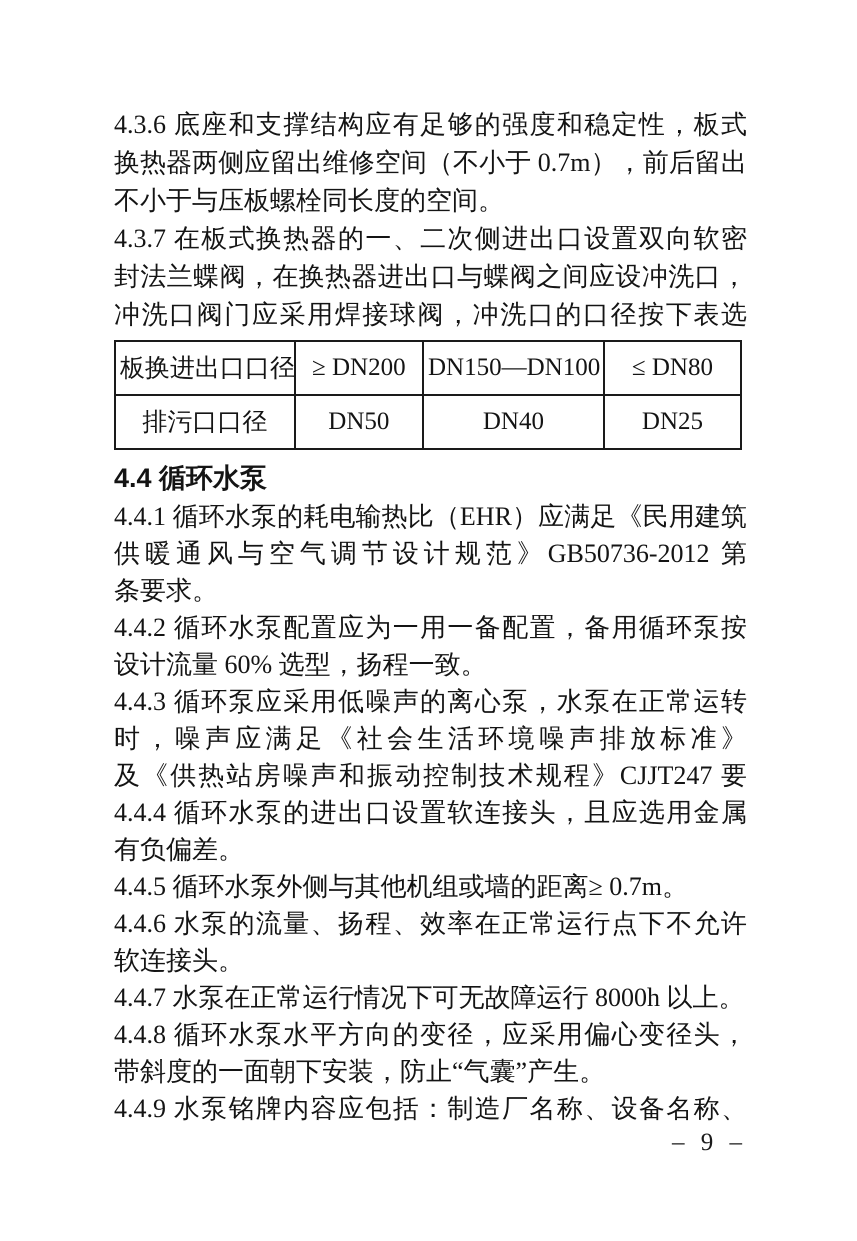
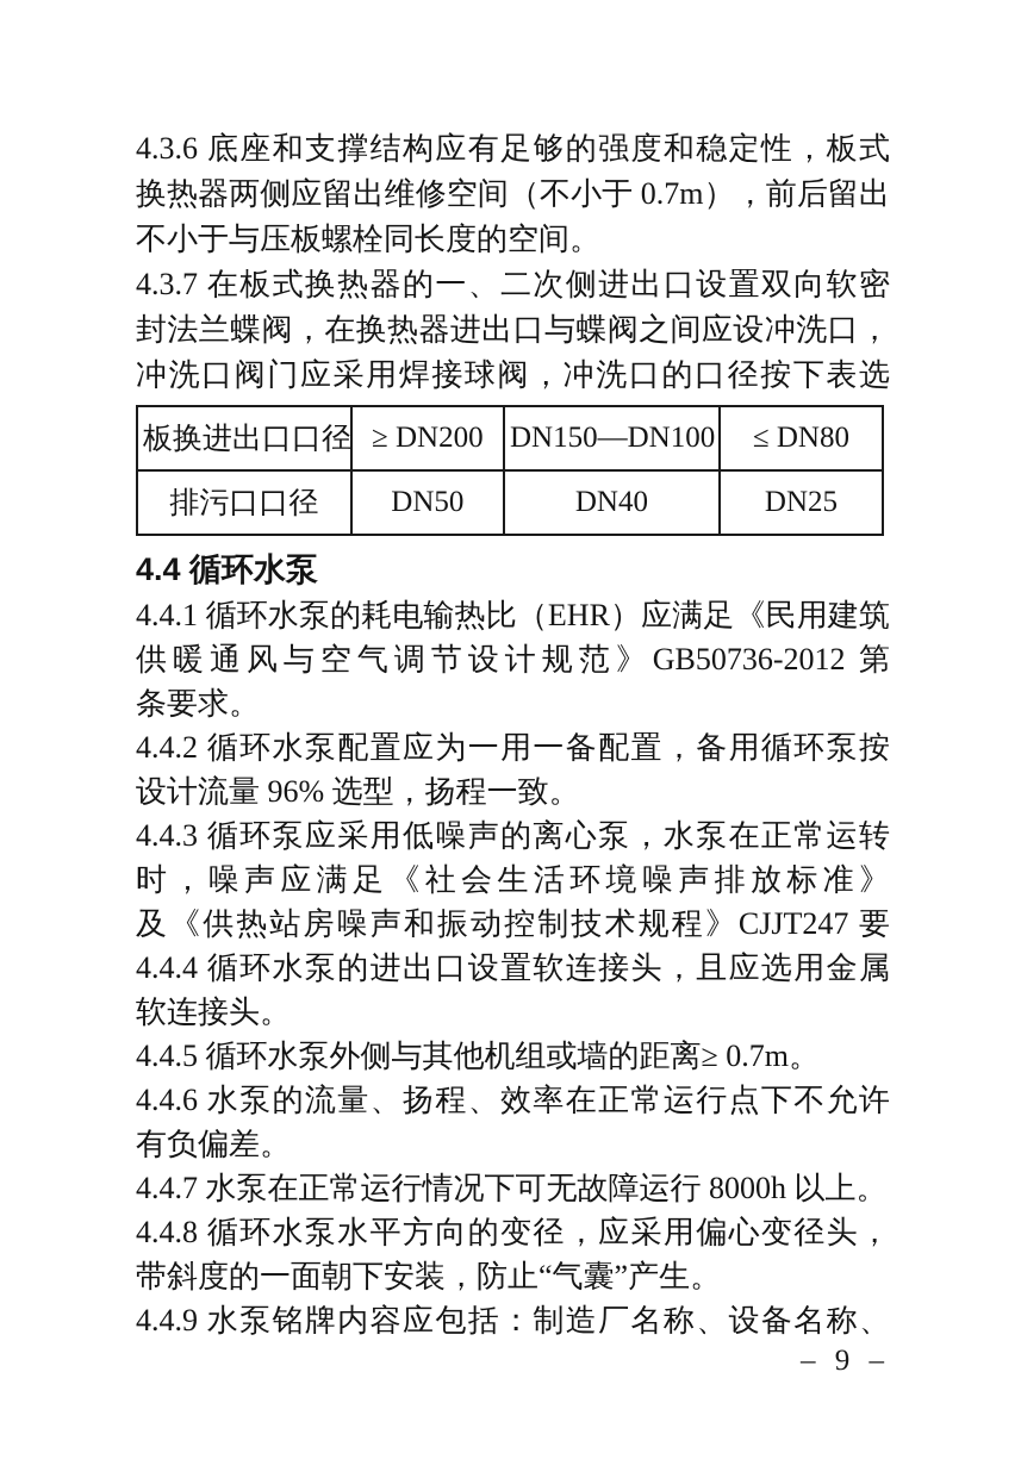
  4.3.6 底座和支撑结构应有足够的强度和稳定性，板式
  换热器两侧应留出维修空间（不小于 0.7m），前后留出
  不小于与压板螺栓同长度的空间。
  4.3.7 在板式换热器的一、二次侧进出口设置双向软密
  封法兰蝶阀，在换热器进出口与蝶阀之间应设冲洗口，
  冲洗口阀门应采用焊接球阀，冲洗口的口径按下表选
  板换进出口口径	≥ DN200	DN150—DN100	≤ DN80
  排污口口径	DN50	DN40	DN25
  4.4 循环水泵
  4.4.1 循环水泵的耗电输热比（EHR）应满足《民用建筑
  供暖通风与空气调节设计规范》GB50736-2012 第
  条要求。
  4.4.2 循环水泵配置应为一用一备配置，备用循环泵按
- 设计流量 60% 选型，扬程一致。
+ 设计流量 96% 选型，扬程一致。
  4.4.3 循环泵应采用低噪声的离心泵，水泵在正常运转
  时，噪声应满足《社会生活环境噪声排放标准》
  及《供热站房噪声和振动控制技术规程》CJJT247 要
  4.4.4 循环水泵的进出口设置软连接头，且应选用金属
- 有负偏差。
+ 软连接头。
  4.4.5 循环水泵外侧与其他机组或墙的距离≥ 0.7m。
  4.4.6 水泵的流量、扬程、效率在正常运行点下不允许
- 软连接头。
+ 有负偏差。
  4.4.7 水泵在正常运行情况下可无故障运行 8000h 以上。
  4.4.8 循环水泵水平方向的变径，应采用偏心变径头，
  带斜度的一面朝下安装，防止“气囊”产生。
  4.4.9 水泵铭牌内容应包括：制造厂名称、设备名称、
  – 9 –
